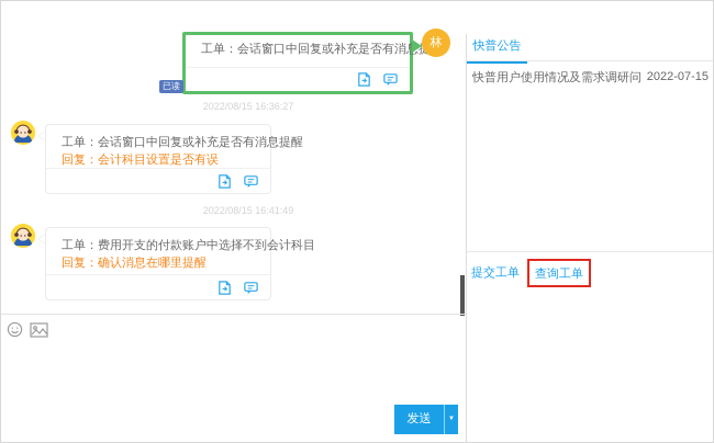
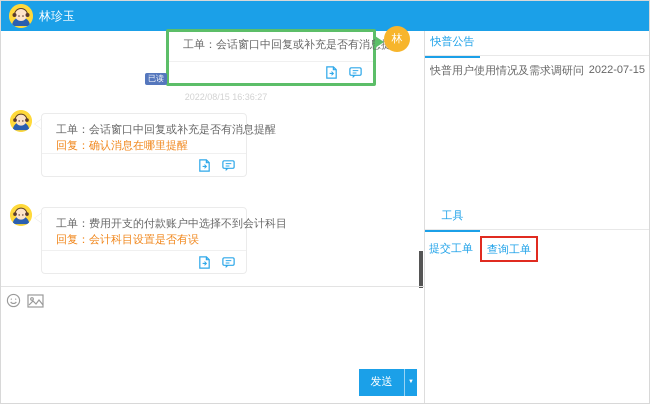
+ 林珍玉
  工单：会话窗口中回复或补充是否有消息
  已读
  林
  2022/08/15 16:36:27
  工单：会话窗口中回复或补充是否有消息提醒
- 回复：会计科目设置是否有误
+ 回复：确认消息在哪里提醒
- 2022/08/15 16:41:49
  工单：费用开支的付款账户中选择不到会计科目
- 回复：确认消息在哪里提醒
+ 回复：会计科目设置是否有误
  发送
  快普公告
  快普用户使用情况及需求调研问
  2022-07-15
+ 工具
  提交工单
  查询工单
